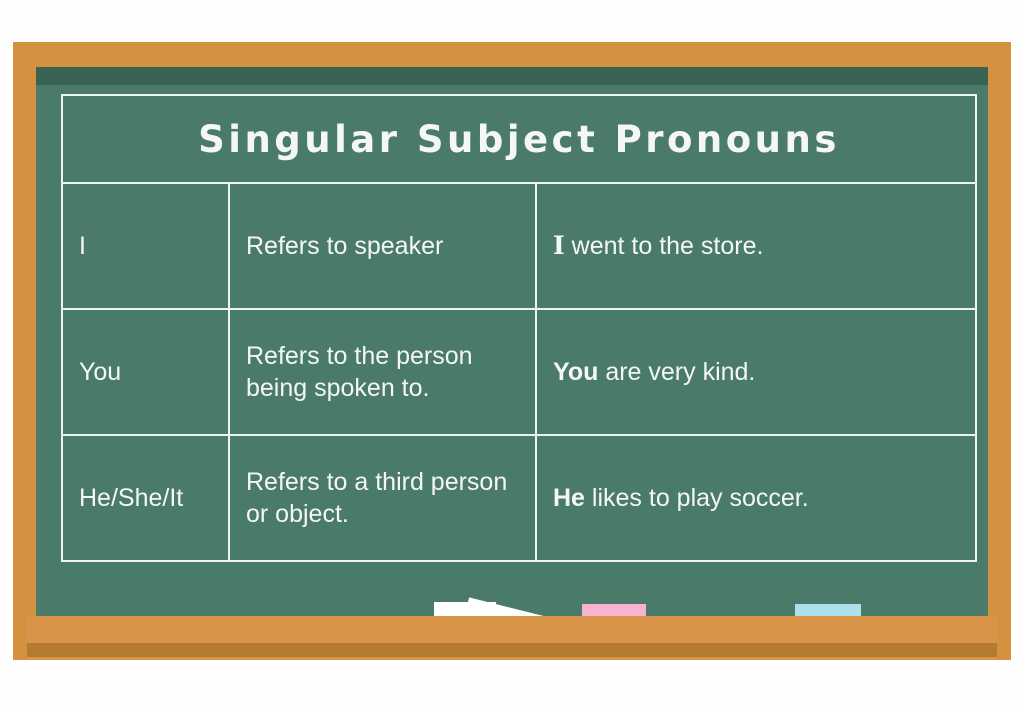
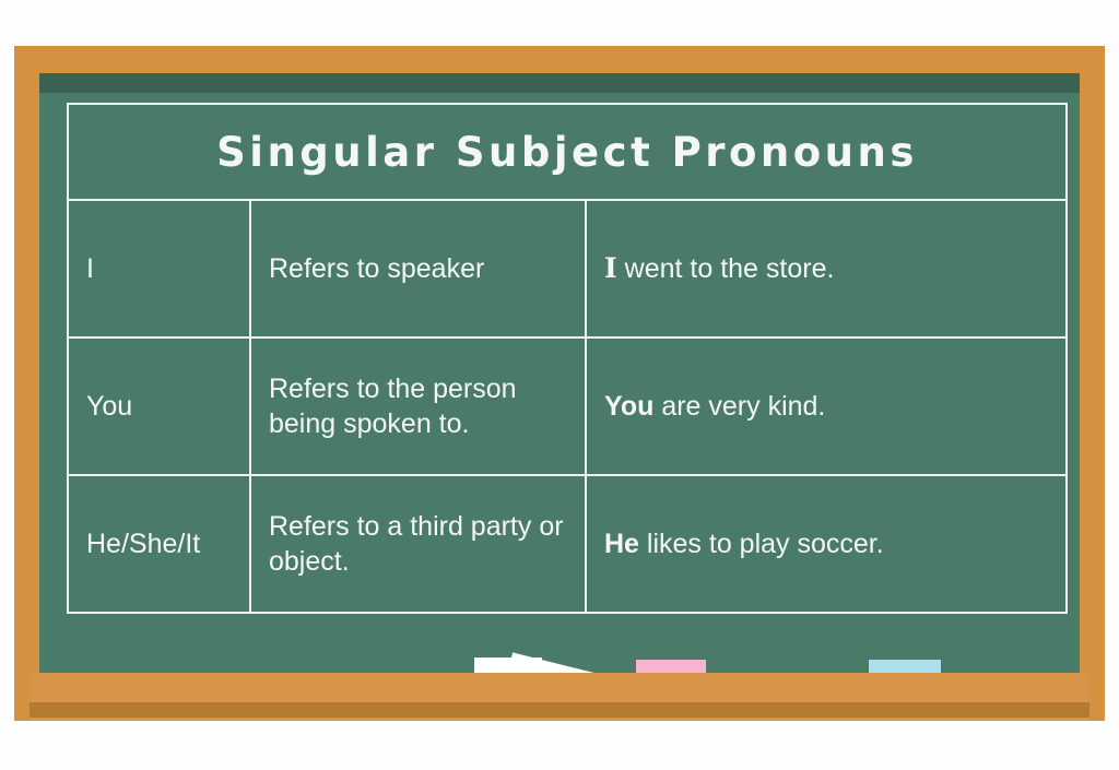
  Singular Subject Pronouns
  I
  Refers to speaker
  I went to the store.
  You
  Refers to the person being spoken to.
  You are very kind.
  He/She/It
- Refers to a third person or object.
+ Refers to a third party or object.
  He likes to play soccer.
